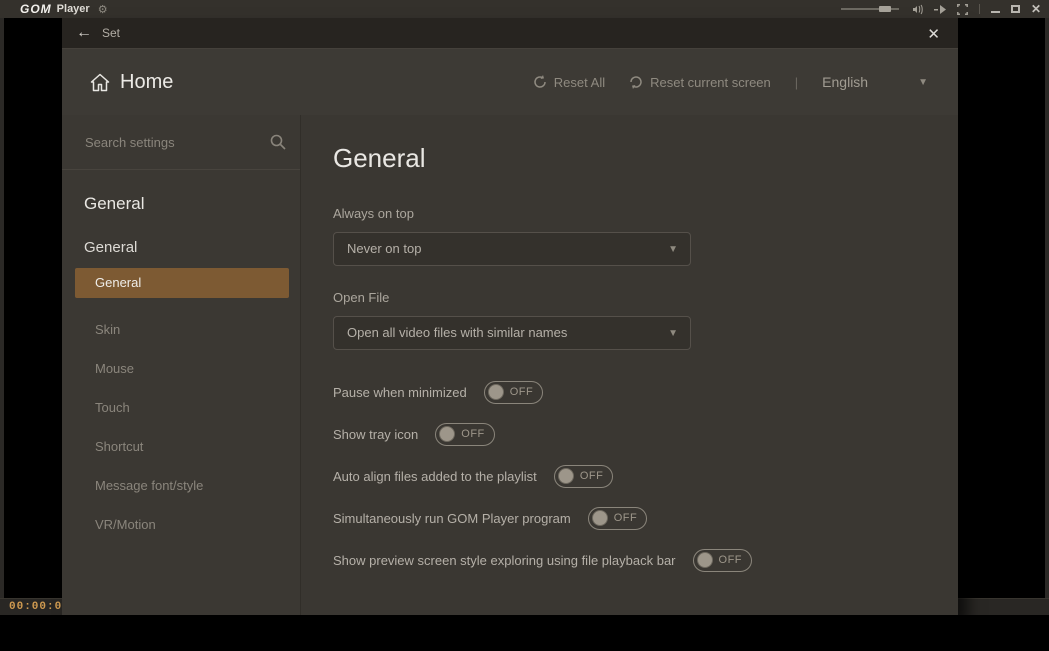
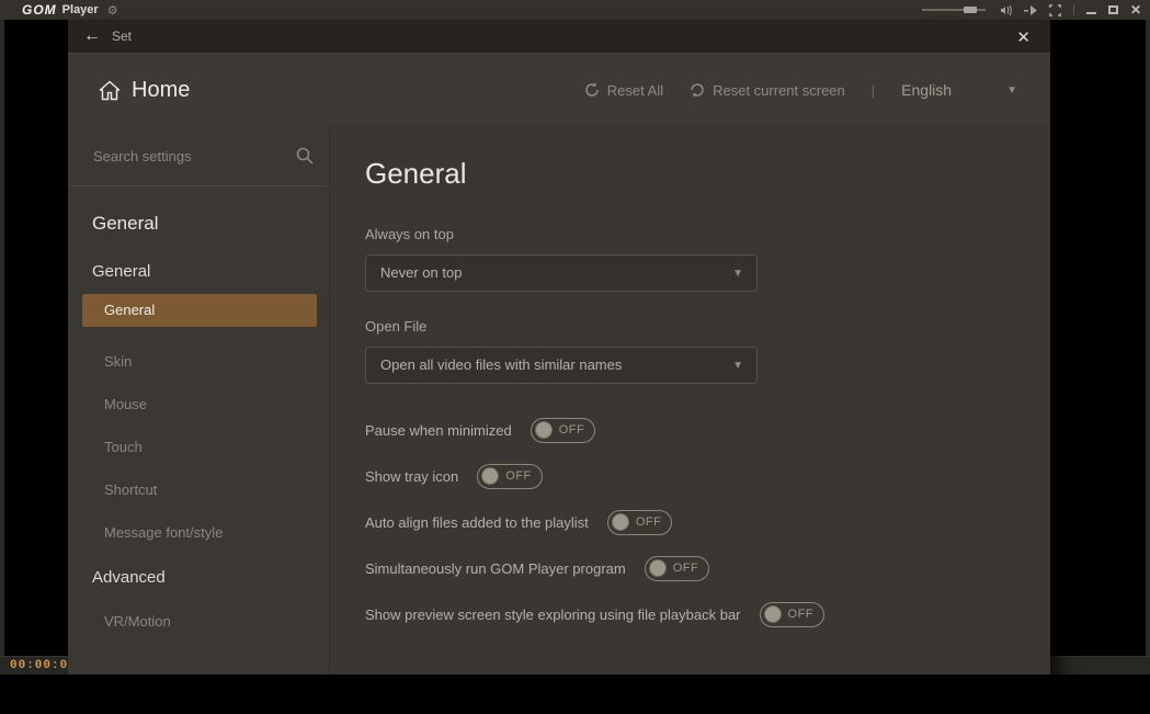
  GOM
  Player
  ⚙
  ✕
  00:00:0
  ←
  Set
  ✕
  Home
  Reset All
  Reset current screen
  |
  English
  ▼
  Search settings
  General
  General
  General
  Skin
  Mouse
  Touch
  Shortcut
  Message font/style
+ Advanced
  VR/Motion
  General
  Always on top
  Never on top
  ▼
  Open File
  Open all video files with similar names
  ▼
  Pause when minimized
  OFF
  Show tray icon
  OFF
  Auto align files added to the playlist
  OFF
  Simultaneously run GOM Player program
  OFF
  Show preview screen style exploring using file playback bar
  OFF
